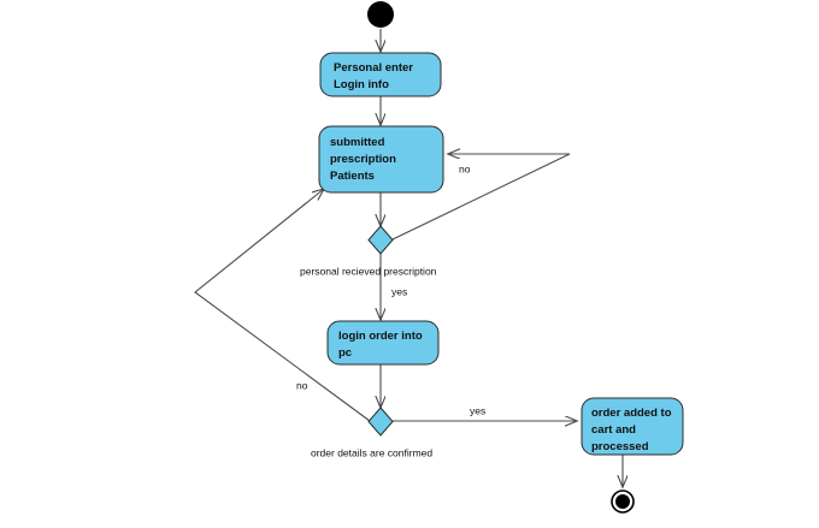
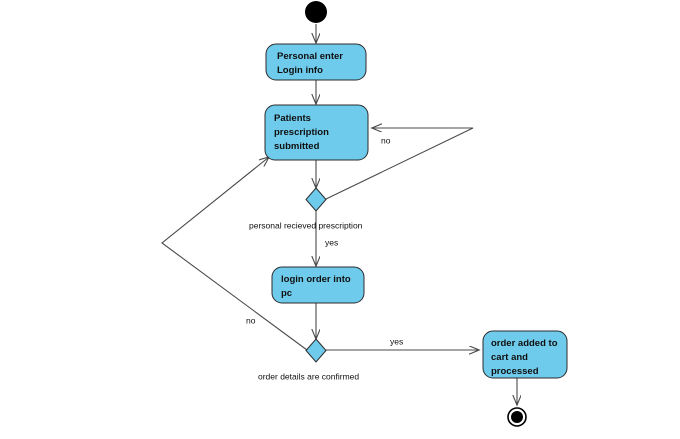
  Personal enter
  Login info
- submitted
+ Patients
  prescription
- Patients
+ submitted
  login order into
  pc
  order added to
  cart and
  processed
  no
  personal recieved prescription
  yes
  no
  yes
  order details are confirmed
